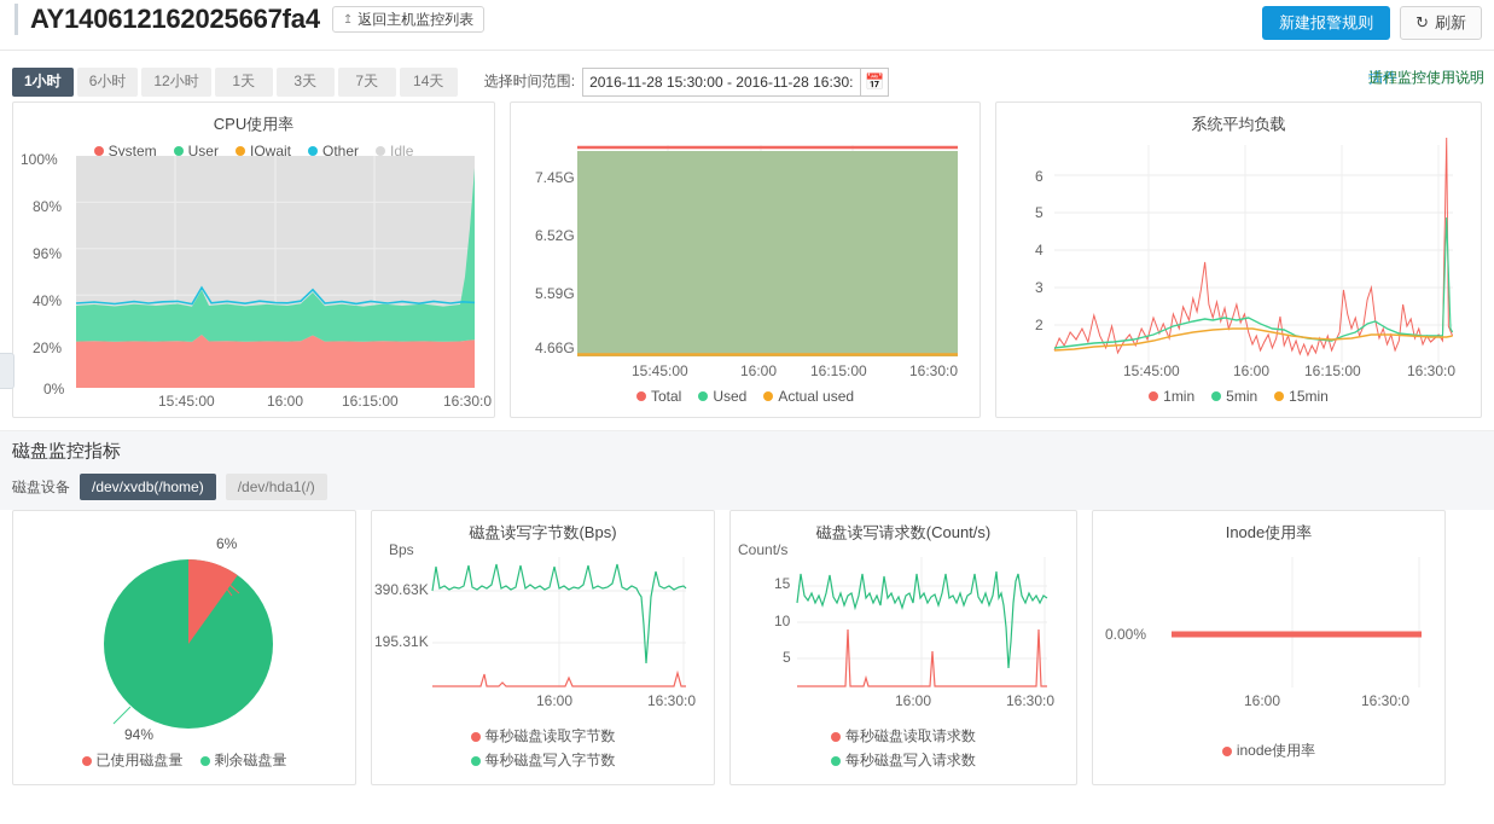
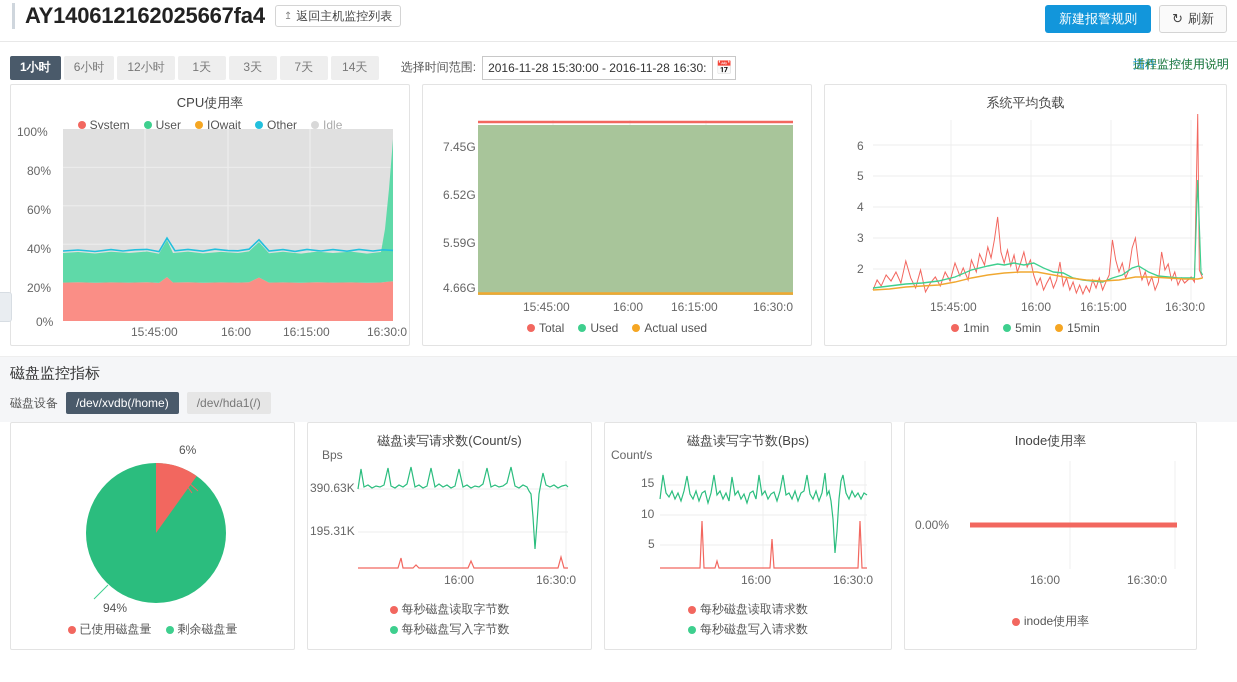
  AY140612162025667fa4
  ↥
  返回主机监控列表
  新建报警规则
  ↻
  刷新
  1小时
  6小时
  12小时
  1天
  3天
  7天
  14天
  选择时间范围:
  2016-11-28 15:30:00 - 2016-11-28 16:30:
  📅
  插件监控使用说明
  进程监控使用说明
  CPU使用率
  System
  User
  IOwait
  Other
  Idle
  100%
  80%
- 96%
+ 60%
  40%
  20%
  0%
  15:45:00
  16:00
  16:15:00
  16:30:0
  7.45G
  6.52G
  5.59G
  4.66G
  15:45:00
  16:00
  16:15:00
  16:30:0
  Total
  Used
  Actual used
  系统平均负载
  6
  5
  4
  3
  2
  15:45:00
  16:00
  16:15:00
  16:30:0
  1min
  5min
  15min
  磁盘监控指标
  磁盘设备
  /dev/xvdb(/home)
  /dev/hda1(/)
  6%
  94%
  已使用磁盘量
  剩余磁盘量
- 磁盘读写字节数(Bps)
+ 磁盘读写请求数(Count/s)
  Bps
  390.63K
  195.31K
  16:00
  16:30:0
  每秒磁盘读取字节数
  每秒磁盘写入字节数
- 磁盘读写请求数(Count/s)
+ 磁盘读写字节数(Bps)
  Count/s
  15
  10
  5
  16:00
  16:30:0
  每秒磁盘读取请求数
  每秒磁盘写入请求数
  Inode使用率
  0.00%
  16:00
  16:30:0
  inode使用率
